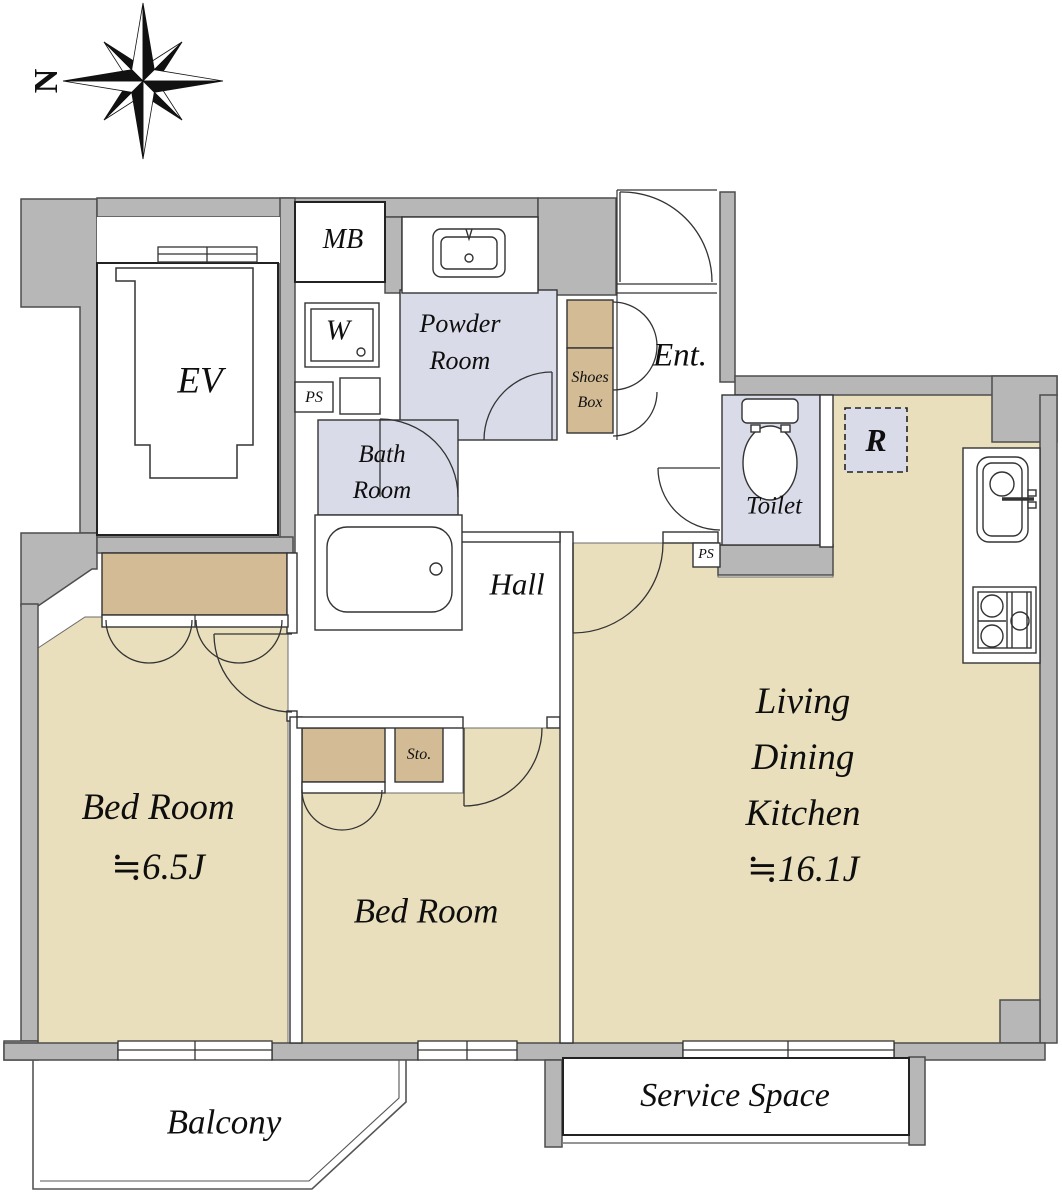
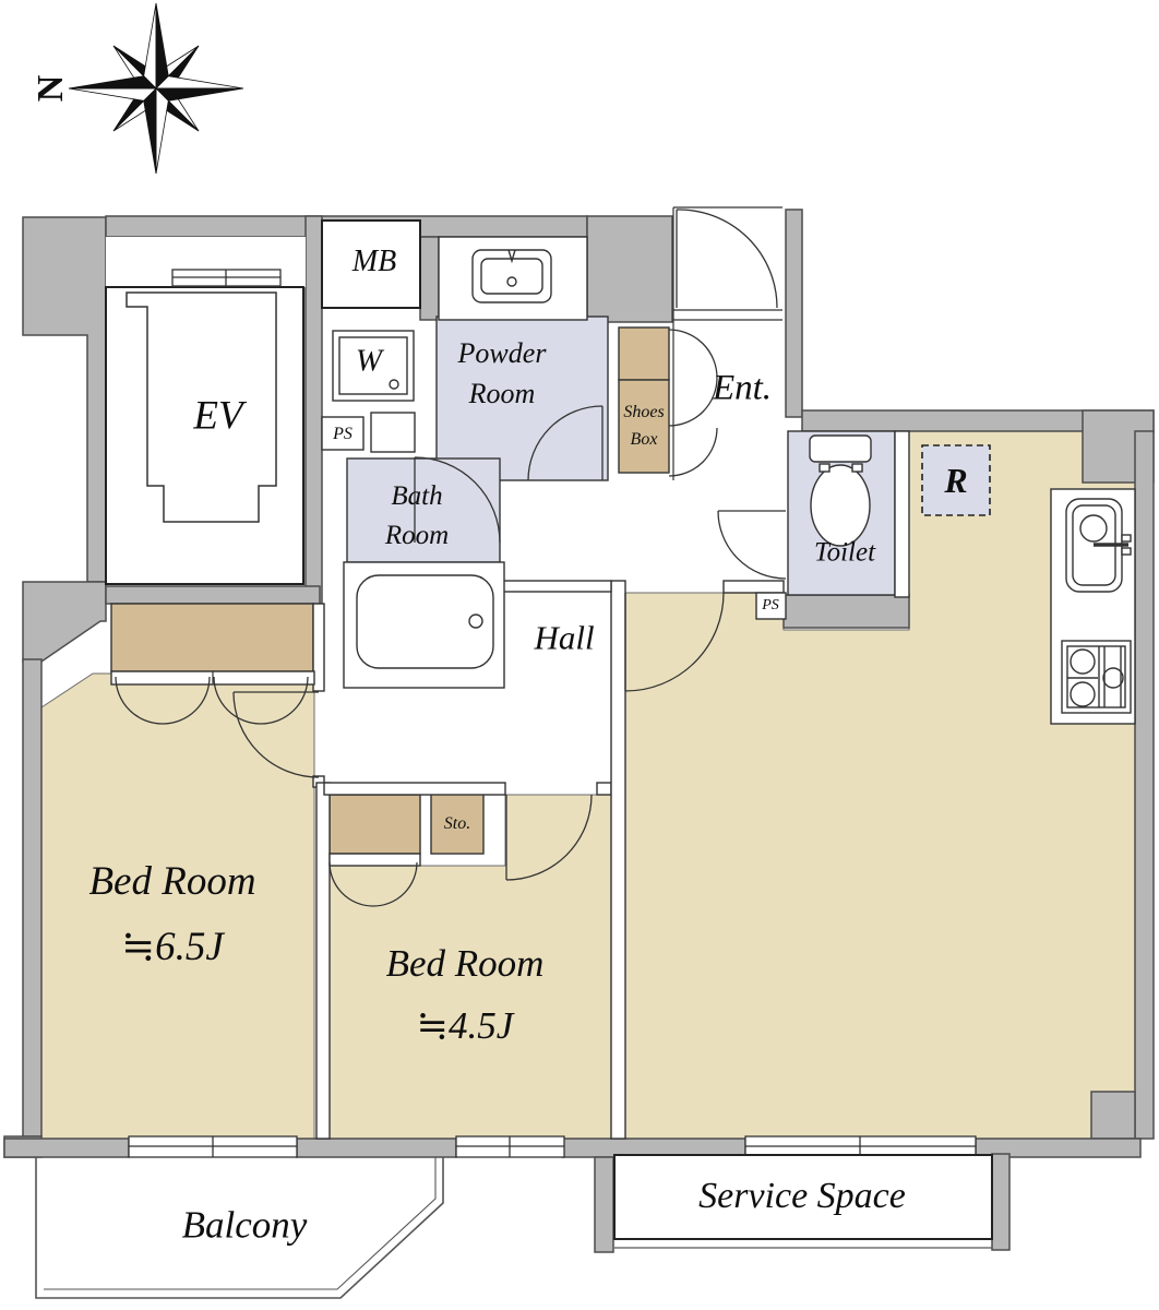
  EV
  MB
  Powder
  Room
  W
  PS
  Shoes
  Box
  Ent.
  Bath
  Room
  Toilet
  PS
  R
  Hall
- Living
- Dining
- Kitchen
- ≒16.1J
  Bed Room
  ≒6.5J
  Bed Room
+ ≒4.5J
  Sto.
  Balcony
  Service Space
